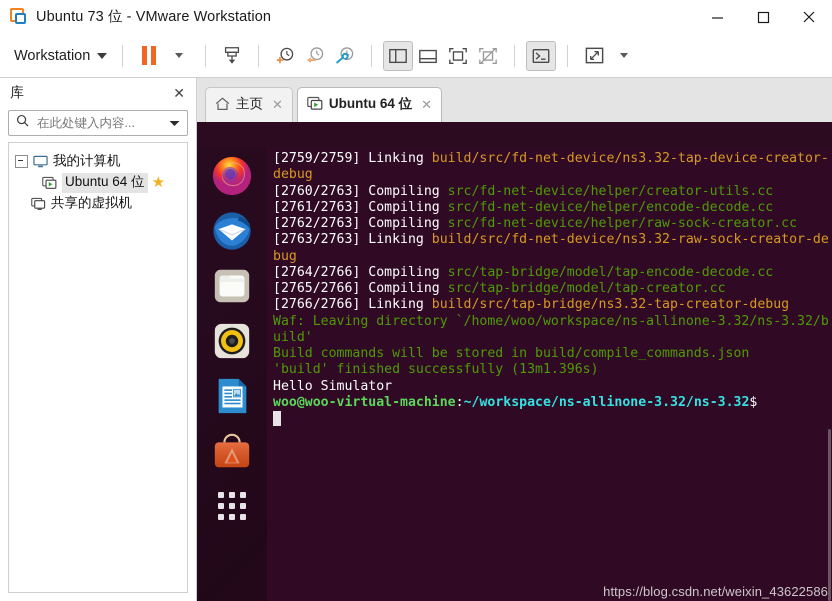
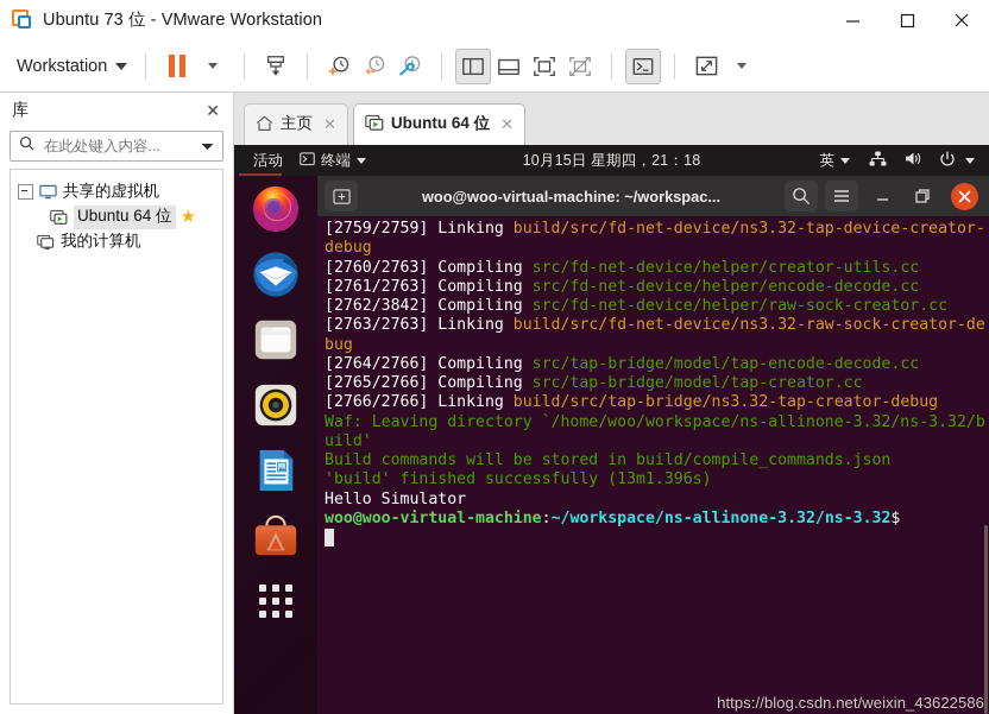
  Ubuntu 73 位 - VMware Workstation
  Workstation
  库
  ✕
  在此处键入内容...
- 我的计算机
+ 共享的虚拟机
  Ubuntu 64 位
  ★
- 共享的虚拟机
+ 我的计算机
  主页
  ✕
  Ubuntu 64 位
  ✕
+ 活动
+ 终端
+ 10月15日 星期四，21：18
+ 英
+ woo@woo-virtual-machine: ~/workspac...
- [2759/2759] Linking build/src/fd-net-device/ns3.32-tap-device-creator-debug [2760/2763] Compiling src/fd-net-device/helper/creator-utils.cc [2761/2763] Compiling src/fd-net-device/helper/encode-decode.cc [2762/2763] Compiling src/fd-net-device/helper/raw-sock-creator.cc [2763/2763] Linking build/src/fd-net-device/ns3.32-raw-sock-creator-debug [2764/2766] Compiling src/tap-bridge/model/tap-encode-decode.cc [2765/2766] Compiling src/tap-bridge/model/tap-creator.cc [2766/2766] Linking build/src/tap-bridge/ns3.32-tap-creator-debug Waf: Leaving directory `/home/woo/workspace/ns-allinone-3.32/ns-3.32/build' Build commands will be stored in build/compile_commands.json 'build' finished successfully (13m1.396s) Hello Simulator woo@woo-virtual-machine:~/workspace/ns-allinone-3.32/ns-3.32$
+ [2759/2759] Linking build/src/fd-net-device/ns3.32-tap-device-creator-debug [2760/2763] Compiling src/fd-net-device/helper/creator-utils.cc [2761/2763] Compiling src/fd-net-device/helper/encode-decode.cc [2762/3842] Compiling src/fd-net-device/helper/raw-sock-creator.cc [2763/2763] Linking build/src/fd-net-device/ns3.32-raw-sock-creator-debug [2764/2766] Compiling src/tap-bridge/model/tap-encode-decode.cc [2765/2766] Compiling src/tap-bridge/model/tap-creator.cc [2766/2766] Linking build/src/tap-bridge/ns3.32-tap-creator-debug Waf: Leaving directory `/home/woo/workspace/ns-allinone-3.32/ns-3.32/build' Build commands will be stored in build/compile_commands.json 'build' finished successfully (13m1.396s) Hello Simulator woo@woo-virtual-machine:~/workspace/ns-allinone-3.32/ns-3.32$
  https://blog.csdn.net/weixin_43622586
